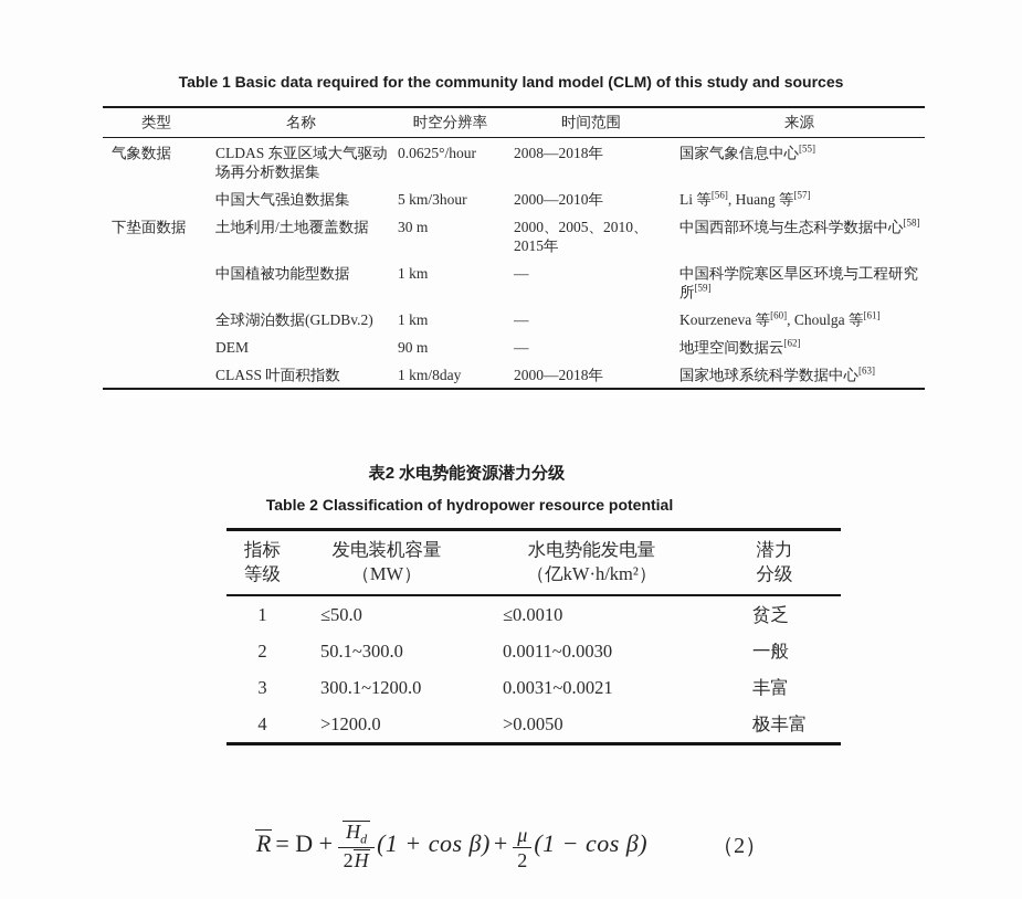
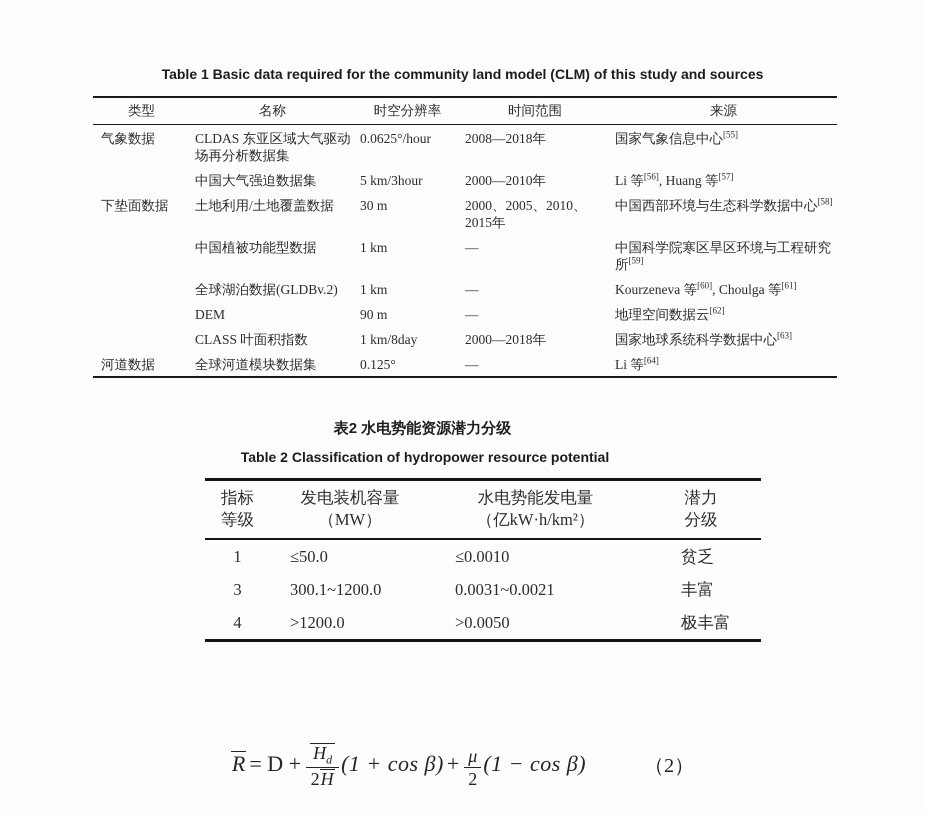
  Table 1 Basic data required for the community land model (CLM) of this study and sources
  类型	名称	时空分辨率	时间范围	来源
  气象数据	CLDAS 东亚区域大气驱动场再分析数据集	0.0625°/hour	2008—2018年	国家气象信息中心[55]
  	中国大气强迫数据集	5 km/3hour	2000—2010年	Li 等[56], Huang 等[57]
  下垫面数据	土地利用/土地覆盖数据	30 m	2000、2005、2010、2015年	中国西部环境与生态科学数据中心[58]
  	中国植被功能型数据	1 km	—	中国科学院寒区旱区环境与工程研究所[59]
  	全球湖泊数据(GLDBv.2)	1 km	—	Kourzeneva 等[60], Choulga 等[61]
  	DEM	90 m	—	地理空间数据云[62]
  	CLASS 叶面积指数	1 km/8day	2000—2018年	国家地球系统科学数据中心[63]
+ 河道数据	全球河道模块数据集	0.125°	—	Li 等[64]
  表2 水电势能资源潜力分级
  Table 2 Classification of hydropower resource potential
  指标等级	发电装机容量（MW）	水电势能发电量（亿kW·h/km²）	潜力分级
  1	≤50.0	≤0.0010	贫乏
- 2	50.1~300.0	0.0011~0.0030	一般
  3	300.1~1200.0	0.0031~0.0021	丰富
  4	>1200.0	>0.0050	极丰富
  R = D +
  Hd
  2H
  (1 + cos β)+
  μ
  2
  (1 − cos β) （2）
